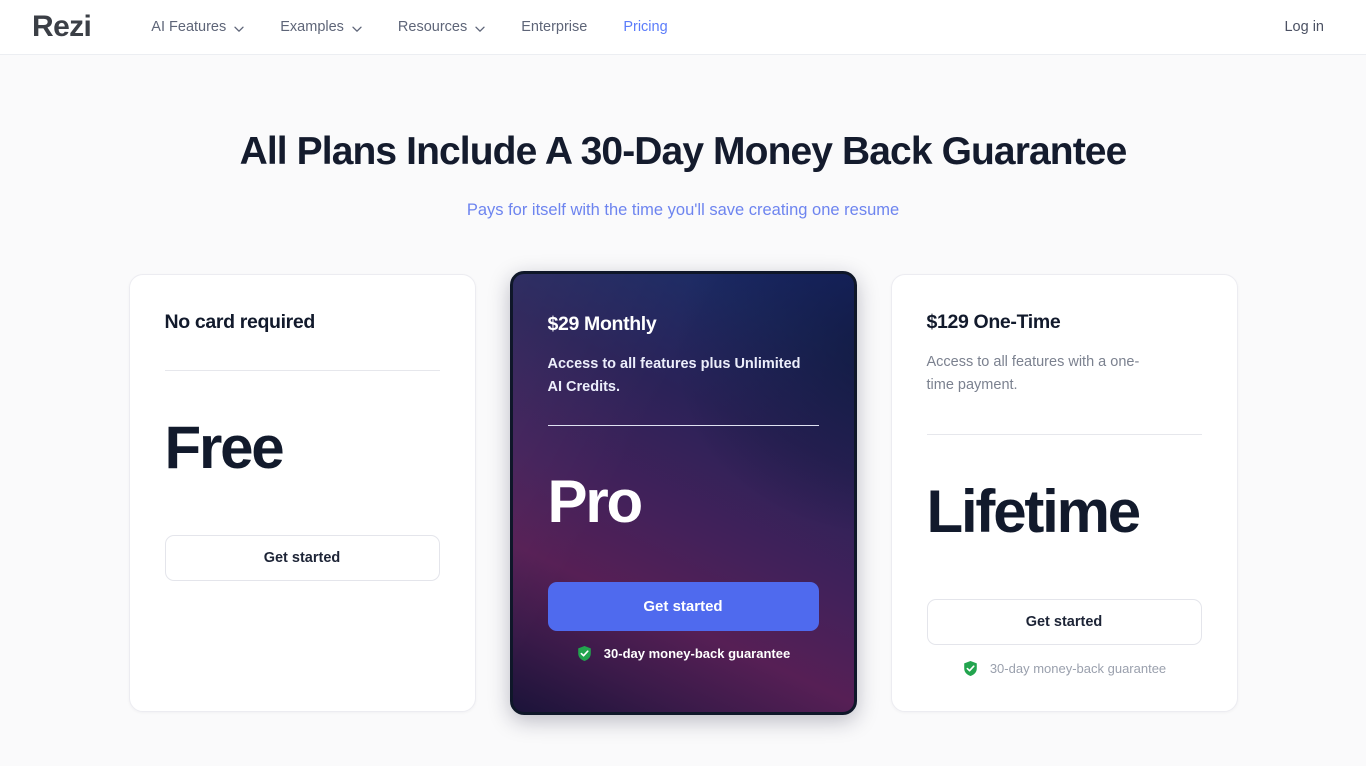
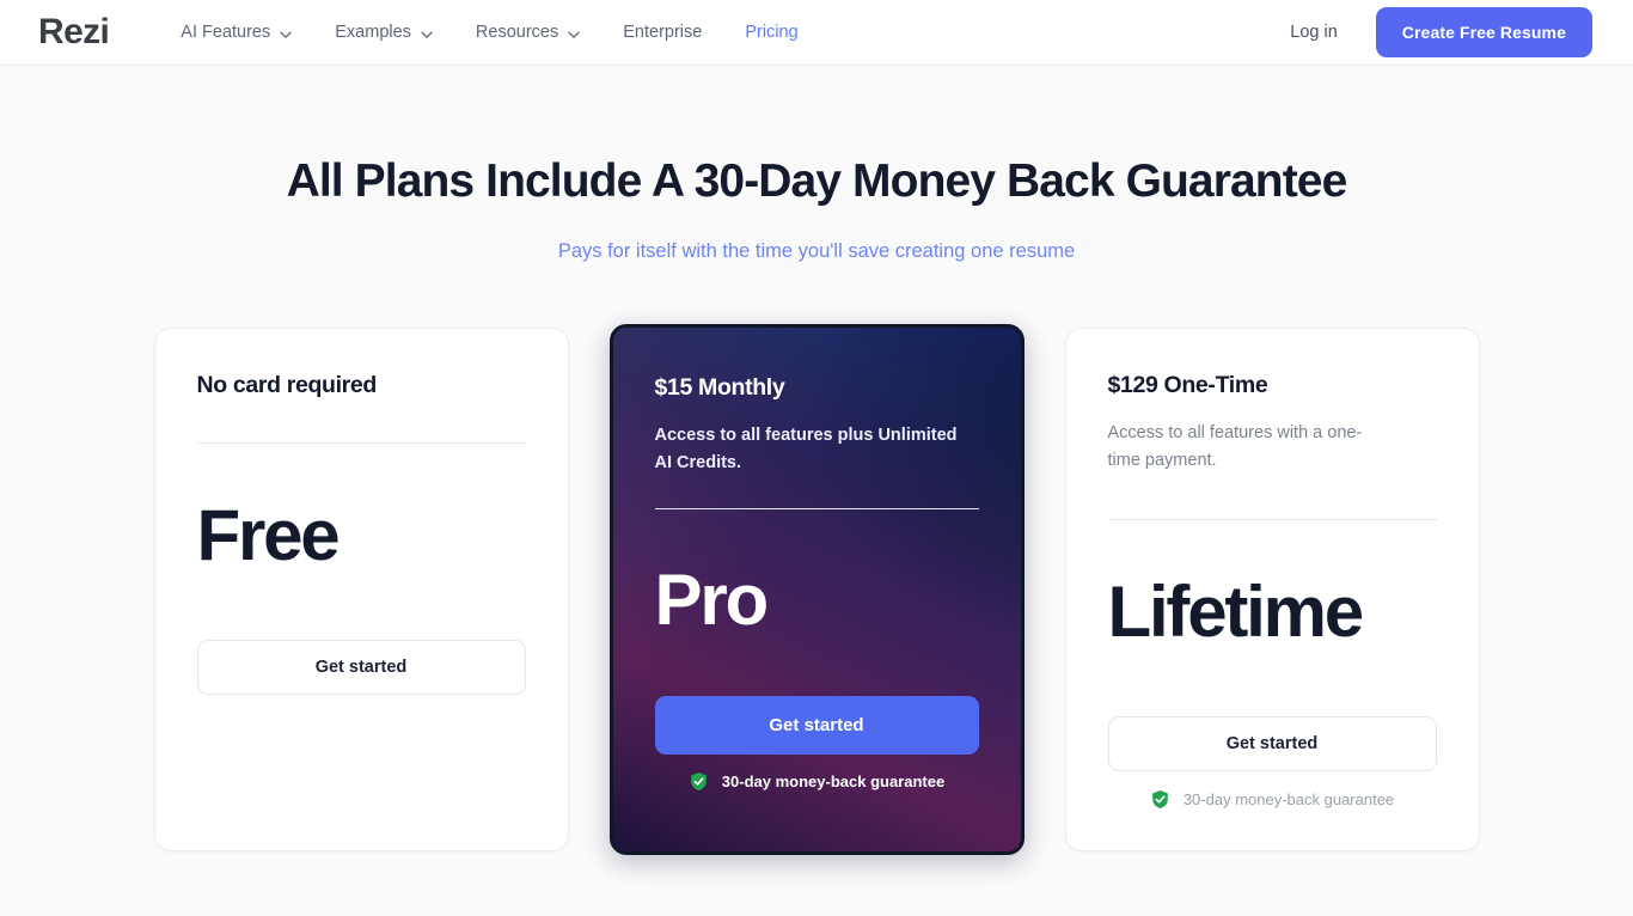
  Rezi
  AI Features
  Examples
  Resources
  Enterprise
  Pricing
  Log in
+ Create Free Resume
  All Plans Include A 30-Day Money Back Guarantee
  Pays for itself with the time you'll save creating one resume
  No card required
  Free
  Get started
- $29 Monthly
+ $15 Monthly
  Access to all features plus Unlimited AI Credits.
  Pro
  Get started
  30-day money-back guarantee
  $129 One-Time
  Access to all features with a one-time payment.
  Lifetime
  Get started
  30-day money-back guarantee
